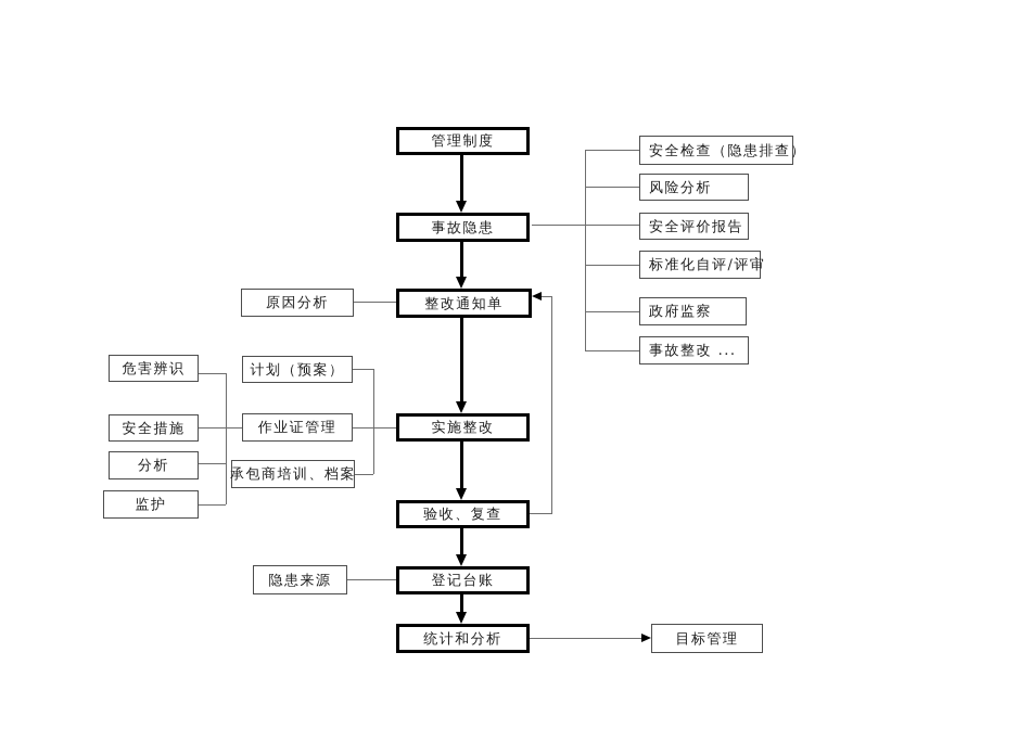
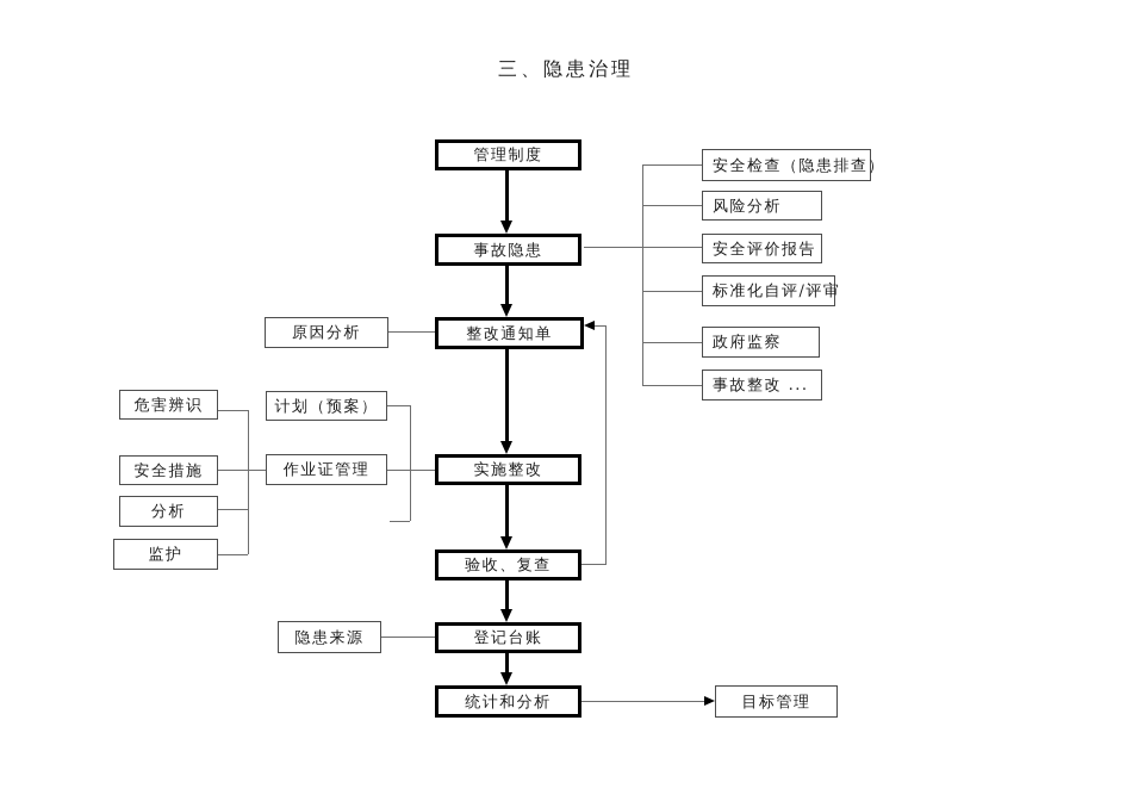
+ 三、隐患治理
  管理制度
  事故隐患
  整改通知单
  实施整改
  验收、复查
  登记台账
  统计和分析
  安全检查（隐患排查）
  风险分析
  安全评价报告
  标准化自评/评审
  政府监察
  事故整改 ...
  原因分析
  危害辨识
  安全措施
  分析
  监护
  计划（预案）
  作业证管理
- 承包商培训、档案
  隐患来源
  目标管理
